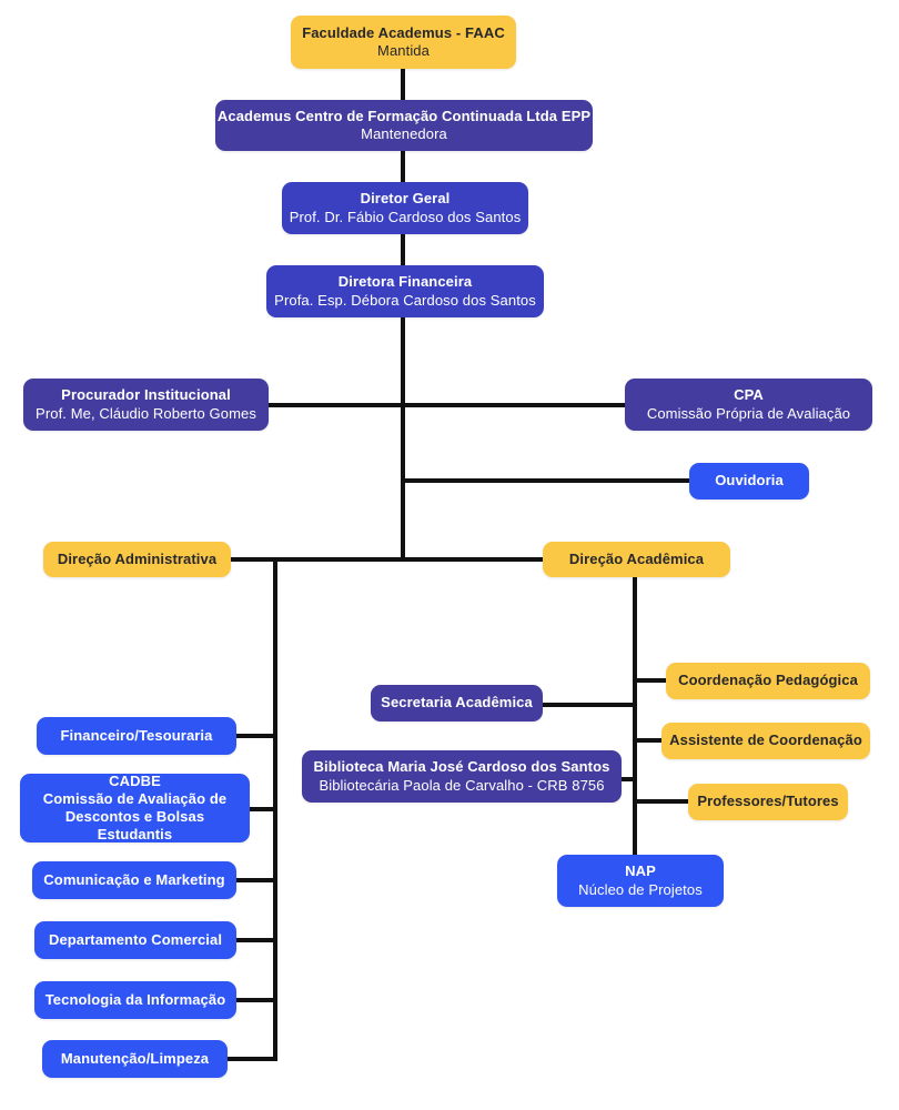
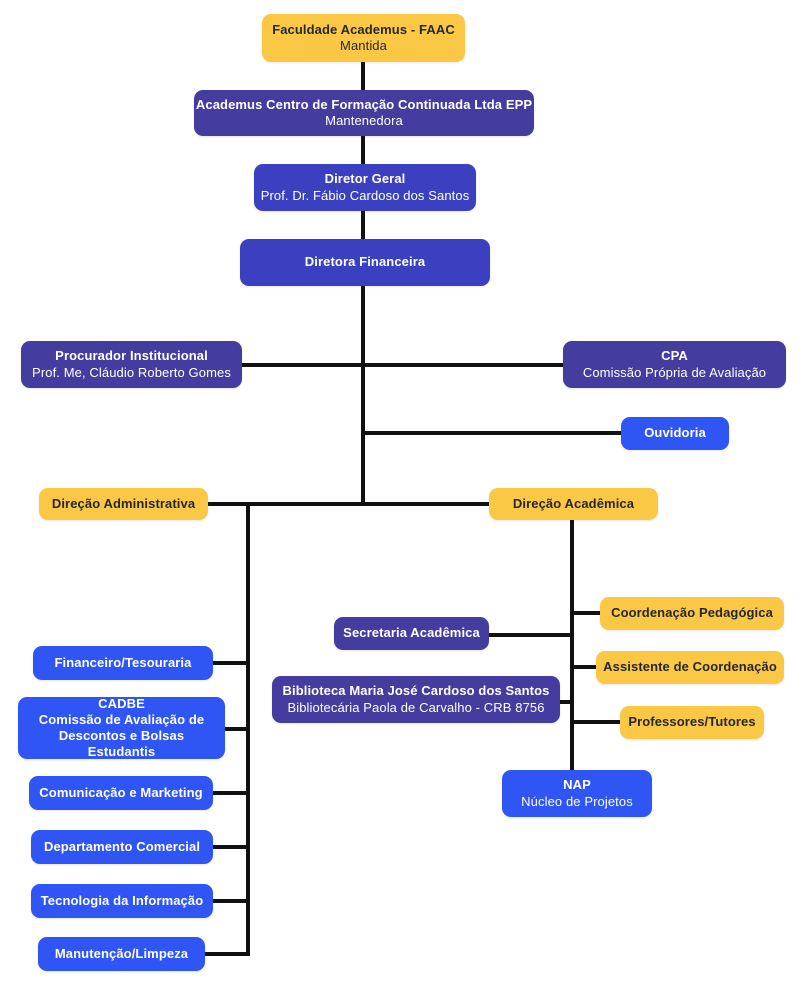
  Faculdade Academus - FAAC
  Mantida
  Academus Centro de Formação Continuada Ltda EPP
  Mantenedora
  Diretor Geral
  Prof. Dr. Fábio Cardoso dos Santos
  Diretora Financeira
- Profa. Esp. Débora Cardoso dos Santos
  Procurador Institucional
  Prof. Me, Cláudio Roberto Gomes
  CPA
  Comissão Própria de Avaliação
  Ouvidoria
  Direção Administrativa
  Direção Acadêmica
  Financeiro/Tesouraria
  CADBE
  Comissão de Avaliação de Descontos e Bolsas Estudantis
  Comunicação e Marketing
  Departamento Comercial
  Tecnologia da Informação
  Manutenção/Limpeza
  Secretaria Acadêmica
  Biblioteca Maria José Cardoso dos Santos
  Bibliotecária Paola de Carvalho - CRB 8756
  Coordenação Pedagógica
  Assistente de Coordenação
  Professores/Tutores
  NAP
  Núcleo de Projetos
